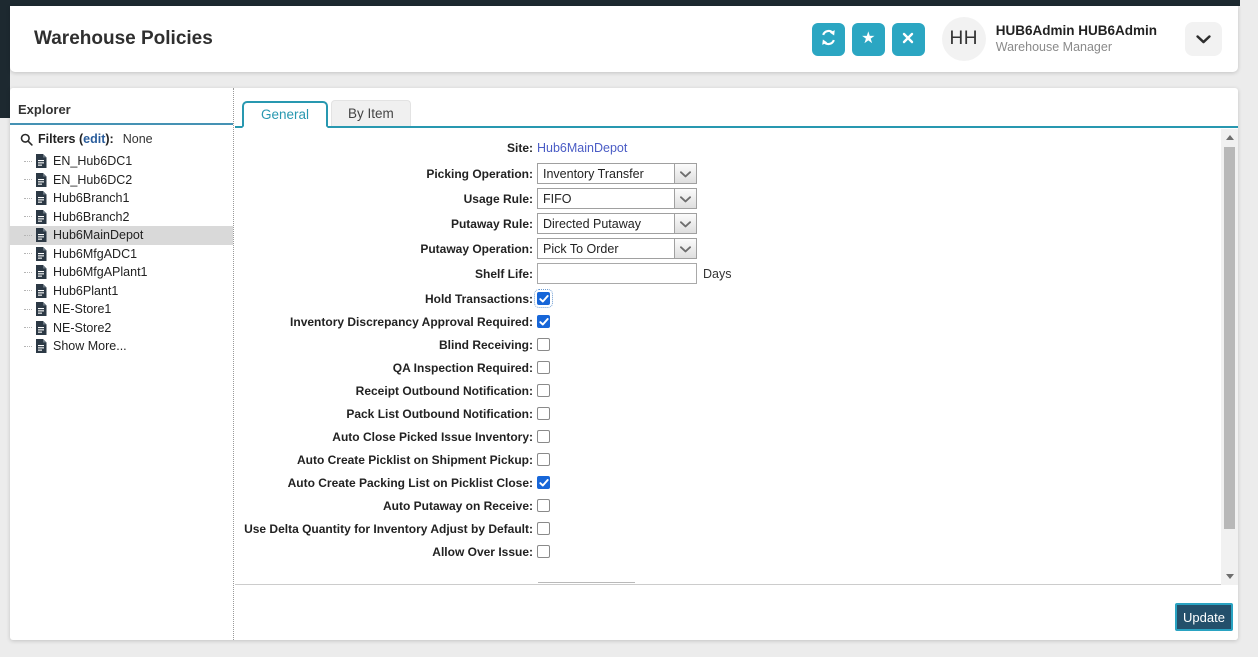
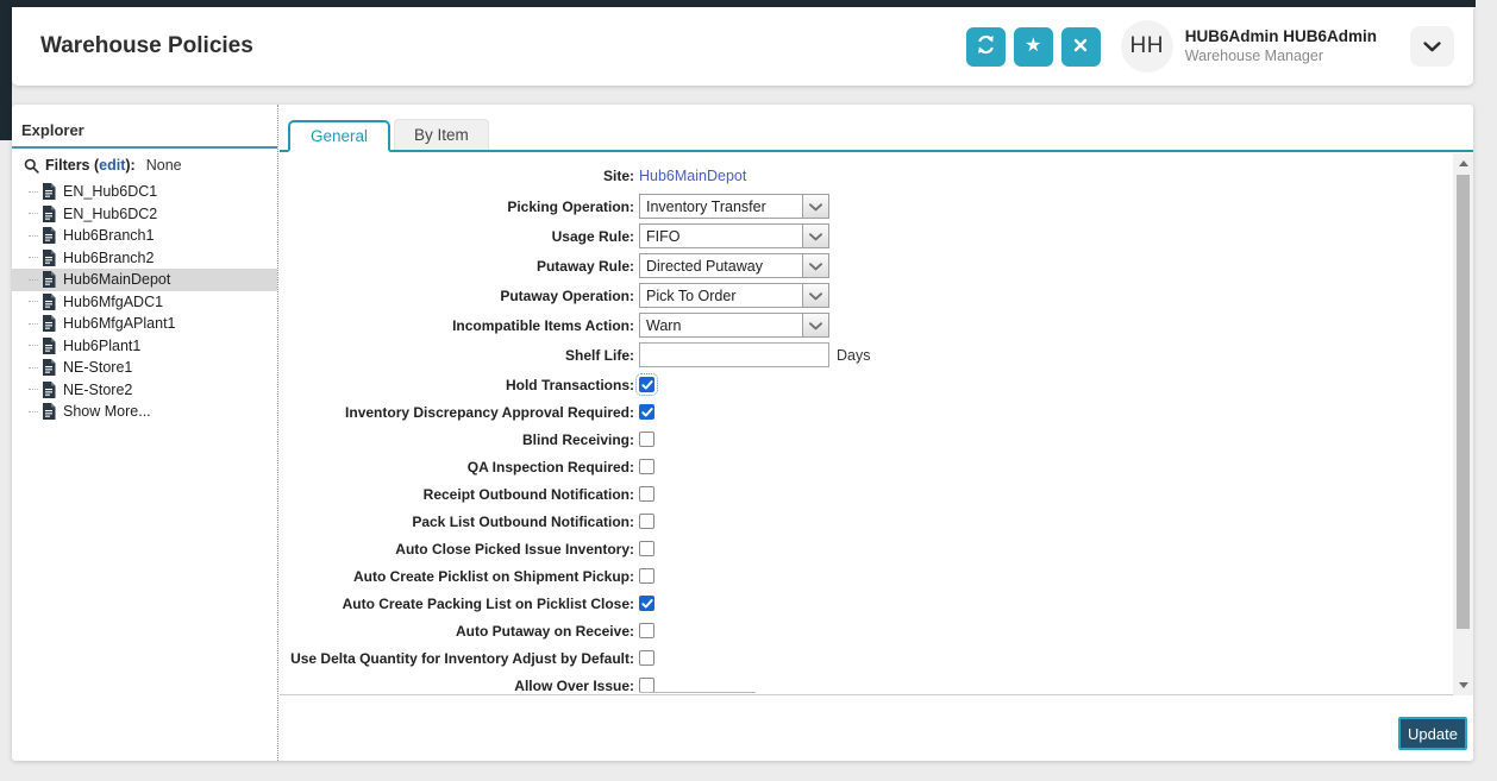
  Warehouse Policies
  ★
  HH
  HUB6Admin HUB6Admin
  Warehouse Manager
  Explorer
  Filters (
  edit
  ):
  None
  EN_Hub6DC1
  EN_Hub6DC2
  Hub6Branch1
  Hub6Branch2
  Hub6MainDepot
  Hub6MfgADC1
  Hub6MfgAPlant1
  Hub6Plant1
  NE-Store1
  NE-Store2
  Show More...
  General
  By Item
  Site:
  Hub6MainDepot
  Picking Operation:
  Inventory Transfer
  Usage Rule:
  FIFO
  Putaway Rule:
  Directed Putaway
  Putaway Operation:
  Pick To Order
+ Incompatible Items Action:
+ Warn
  Shelf Life:
  Days
  Hold Transactions:
  Inventory Discrepancy Approval Required:
  Blind Receiving:
  QA Inspection Required:
  Receipt Outbound Notification:
  Pack List Outbound Notification:
  Auto Close Picked Issue Inventory:
  Auto Create Picklist on Shipment Pickup:
  Auto Create Packing List on Picklist Close:
  Auto Putaway on Receive:
  Use Delta Quantity for Inventory Adjust by Default:
  Allow Over Issue:
  Update
